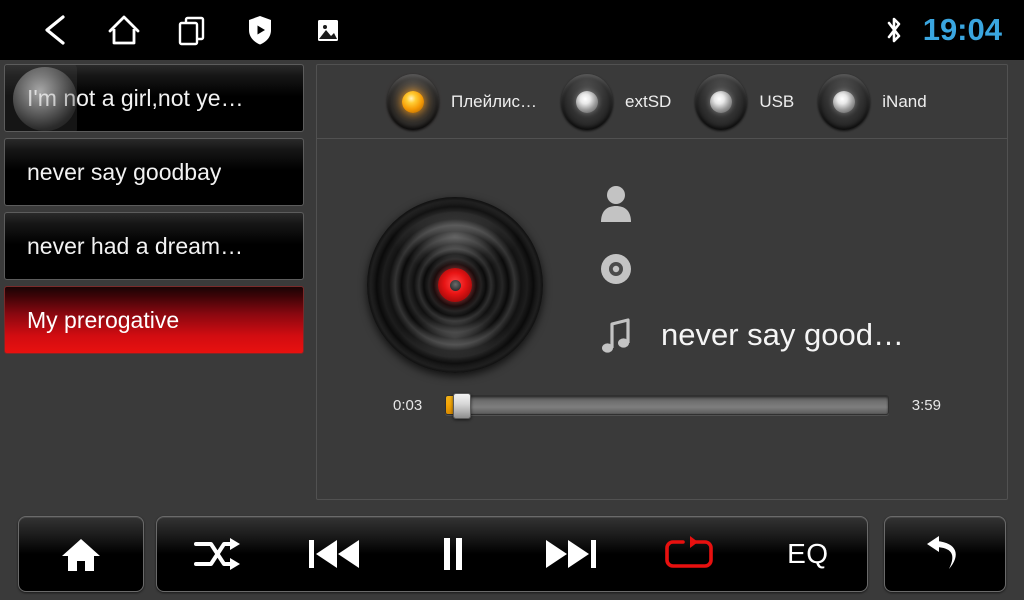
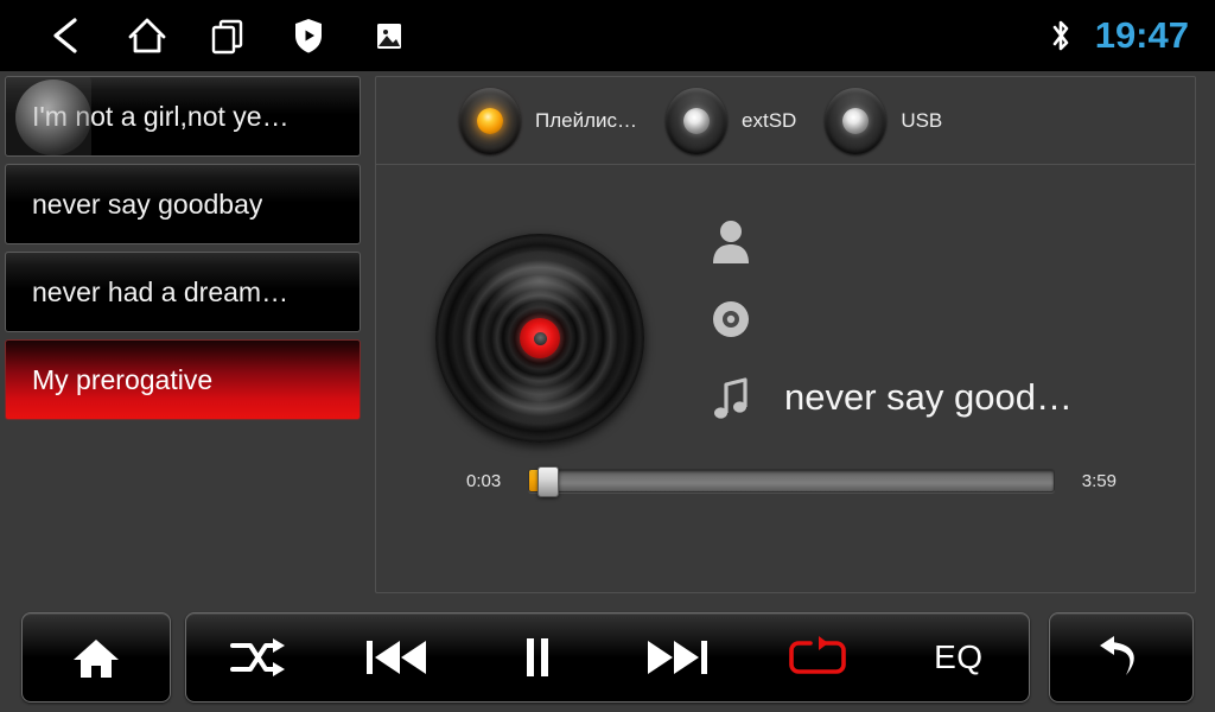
- 19:04
+ 19:47
  ot a girl,not ye…
  never say goodbay
  never had a dream…
  My prerogative
  Плейлис…
  extSD
  USB
- iNand
  never say good…
  0:03
  3:59
  EQ
